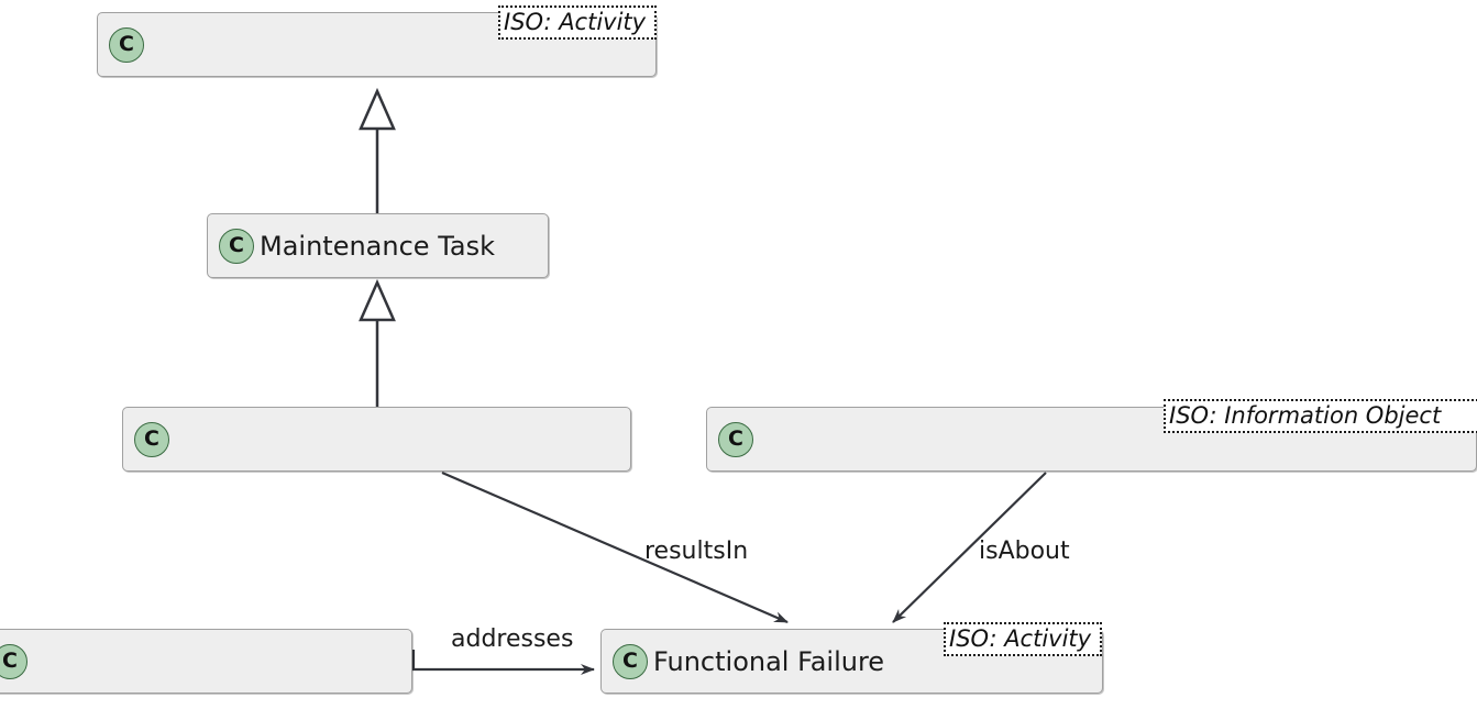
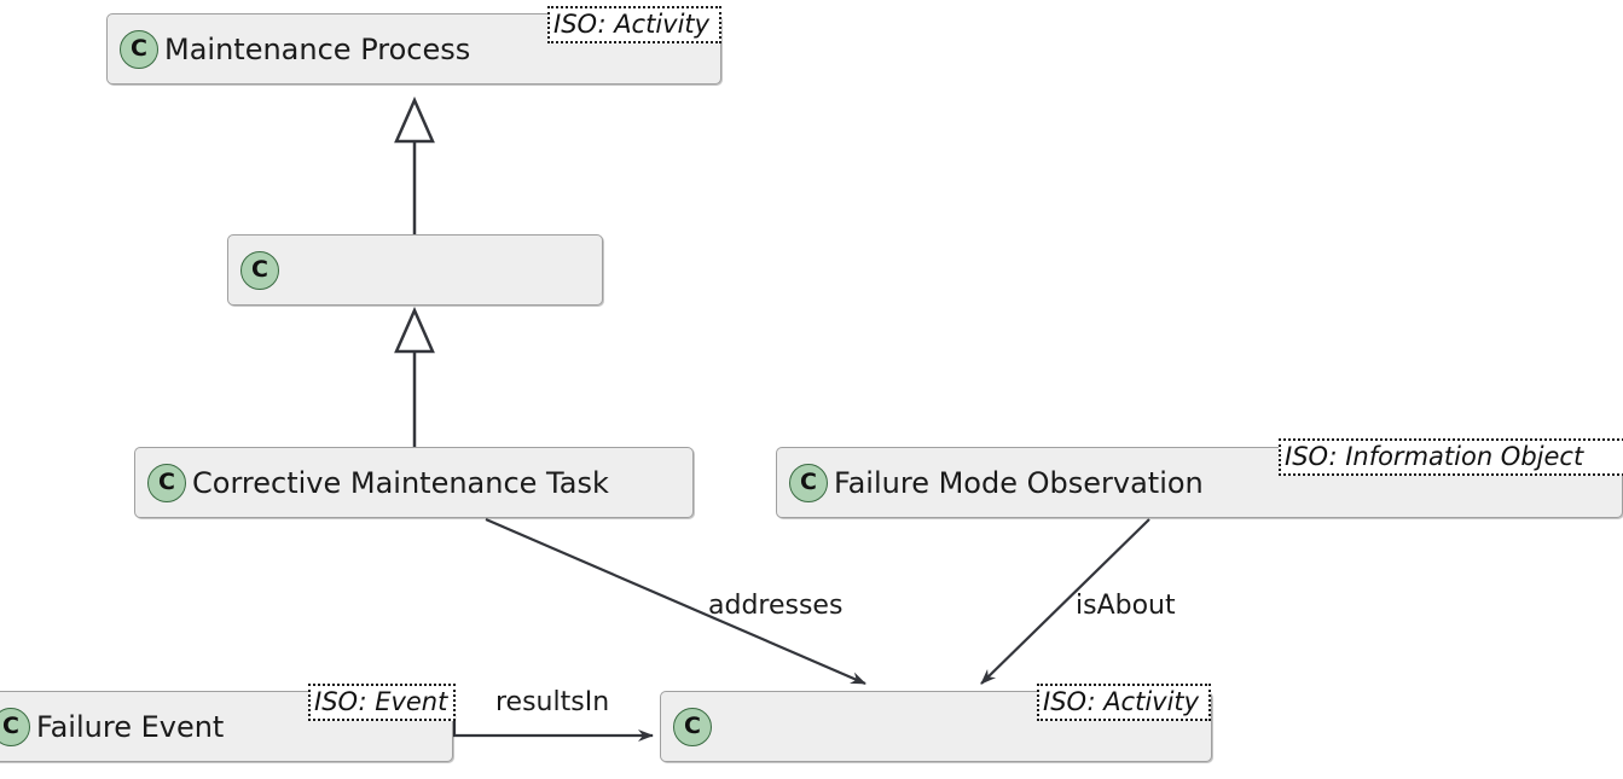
  C
+ Maintenance Process
  ISO: Activity
  C
- Maintenance Task
  C
+ Corrective Maintenance Task
  C
+ Failure Mode Observation
  ISO: Information Object
  C
+ Failure Event
+ ISO: Event
  C
- Functional Failure
  ISO: Activity
- resultsIn
+ addresses
  isAbout
- addresses
+ resultsIn
